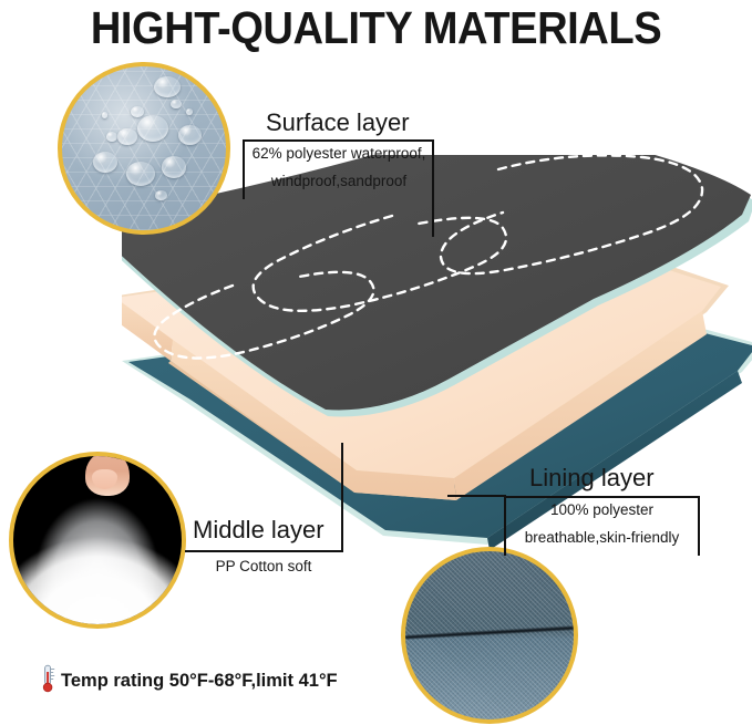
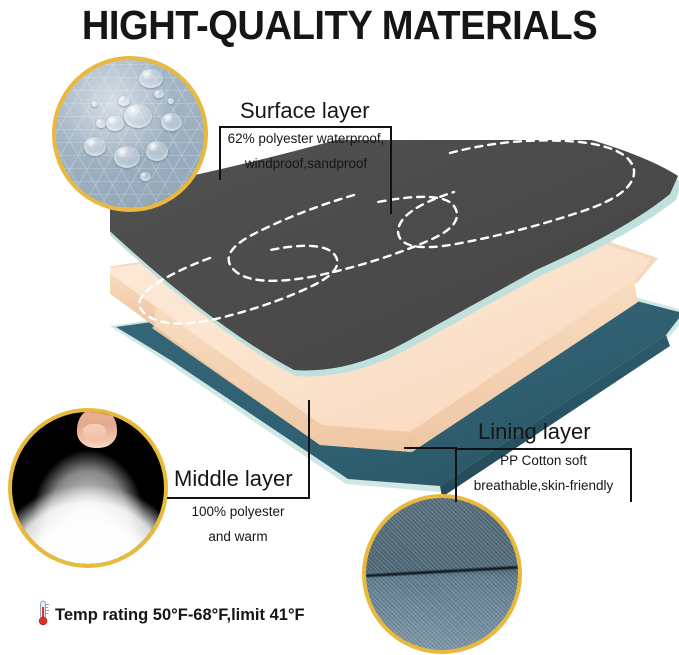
  HIGHT-QUALITY MATERIALS
  Surface layer
  62% polyester waterproof,
  windproof,sandproof
  Middle layer
- PP Cotton soft
+ 100% polyester
+ and warm
  Lining layer
- 100% polyester
+ PP Cotton soft
  breathable,skin-friendly
  Temp rating 50°F-68°F,limit 41°F
